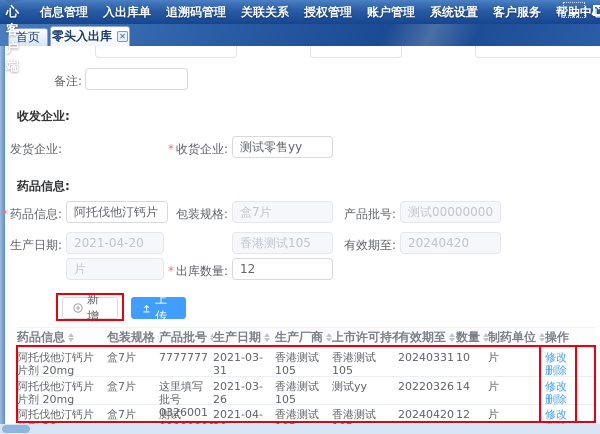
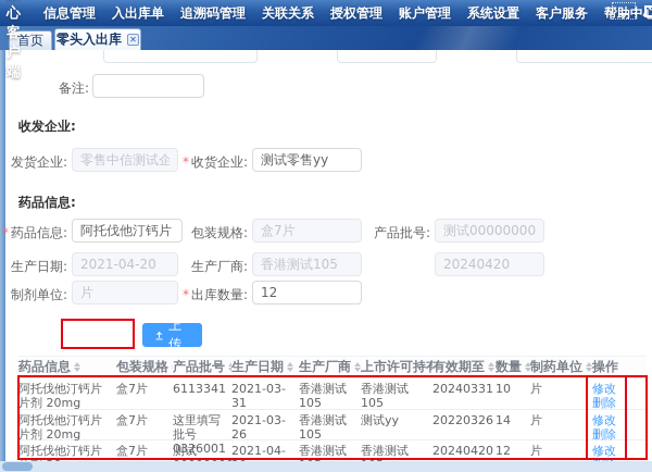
  信息管理
  入出库单
  追溯码管理
  关联关系
  授权管理
  账户管理
  系统设置
  客户服务
  帮中心
  首页
  零头入出库
  ✕
  备注:
  收发企业:
  发货企业:
+ 零售中信测试企
  * 收货企业:
  测试零售yy
  药品信息:
  * 药品信息:
  包装规格:
  盒7片
  产品批号:
  测试00000000
  生产日期:
  2021-04-20
+ 生产厂商:
  香港测试105
- 有效期至:
  20240420
+ 制剂单位:
  片
  * 出库数量:
  12
- 新增
  上传
  药品信息
  包装规格
  产品批号
  生产日期
  生产厂商
  上市许可持
  有效期至
  数量
  制药单位
  操作
  阿托伐他汀钙片 片剂 20mg
  盒7片
- 7777777
+ 6113341
  2021-03-31
  香港测试105
  香港测试105
  20240331
  10
  片
  修改删除
  阿托伐他汀钙片 片剂 20mg
  盒7片
  这里填写批号0326001
  2021-03-26
  香港测试105
  测试yy
  20220326
  14
  片
  修改删除
  盒7片
  2021-04-
  20240420
  12
  片
